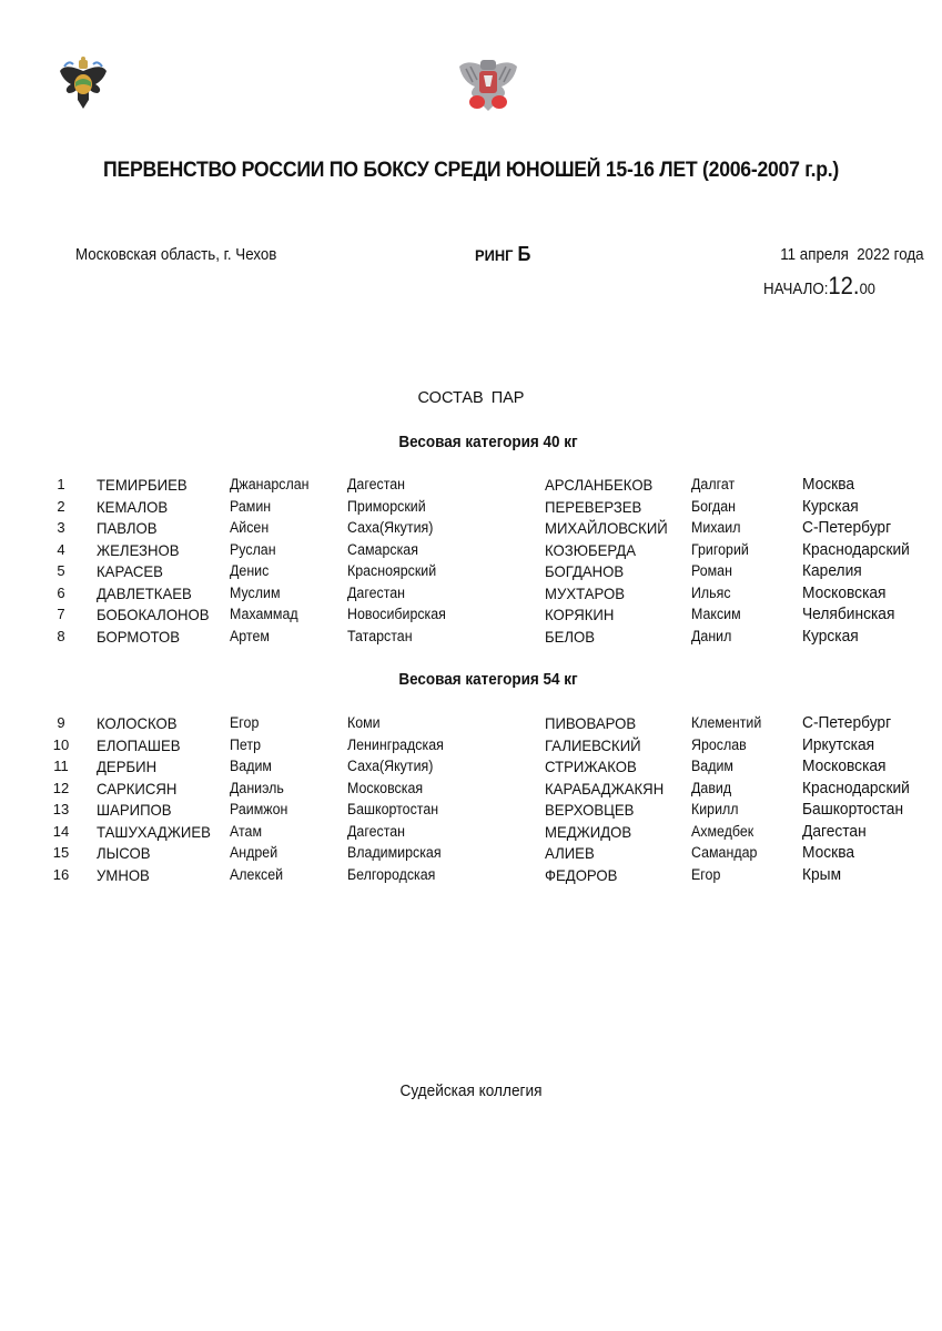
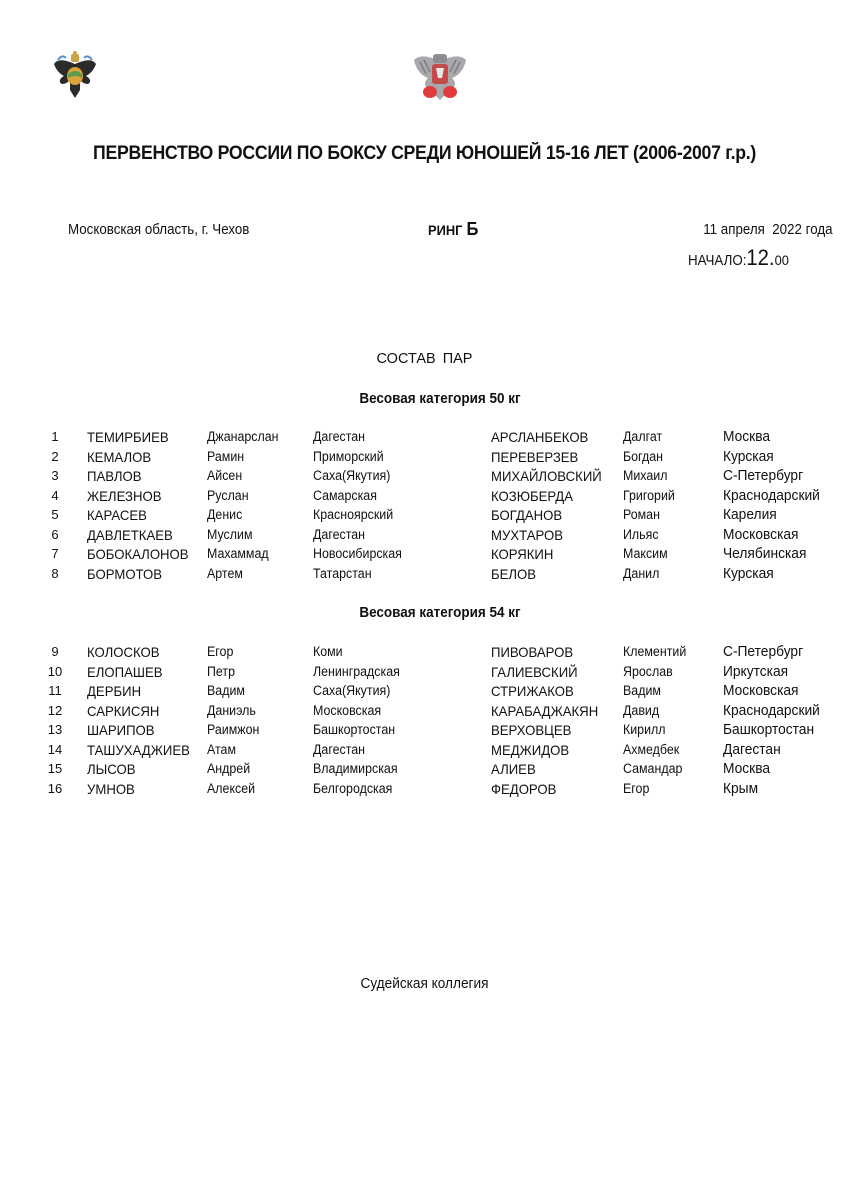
  ПЕРВЕНСТВО РОССИИ ПО БОКСУ СРЕДИ ЮНОШЕЙ 15-16 ЛЕТ (2006-2007 г.р.)
  Московская область, г. Чехов
  РИНГ Б
  11 апреля 2022 года
  НАЧАЛО:12.00
  СОСТАВ ПАР
- Весовая категория 40 кг
+ Весовая категория 50 кг
  1
  ТЕМИРБИЕВ
  Джанарслан
  Дагестан
  АРСЛАНБЕКОВ
  Далгат
  Москва
  2
  КЕМАЛОВ
  Рамин
  Приморский
  ПЕРЕВЕРЗЕВ
  Богдан
  Курская
  3
  ПАВЛОВ
  Айсен
  Саха(Якутия)
  МИХАЙЛОВСКИЙ
  Михаил
  С-Петербург
  4
  ЖЕЛЕЗНОВ
  Руслан
  Самарская
  КОЗЮБЕРДА
  Григорий
  Краснодарский
  5
  КАРАСЕВ
  Денис
  Красноярский
  БОГДАНОВ
  Роман
  Карелия
  6
  ДАВЛЕТКАЕВ
  Муслим
  Дагестан
  МУХТАРОВ
  Ильяс
  Московская
  7
  БОБОКАЛОНОВ
  Махаммад
  Новосибирская
  КОРЯКИН
  Максим
  Челябинская
  8
  БОРМОТОВ
  Артем
  Татарстан
  БЕЛОВ
  Данил
  Курская
  Весовая категория 54 кг
  9
  КОЛОСКОВ
  Егор
  Коми
  ПИВОВАРОВ
  Клементий
  С-Петербург
  10
  ЕЛОПАШЕВ
  Петр
  Ленинградская
  ГАЛИЕВСКИЙ
  Ярослав
  Иркутская
  11
  ДЕРБИН
  Вадим
  Саха(Якутия)
  СТРИЖАКОВ
  Вадим
  Московская
  12
  САРКИСЯН
  Даниэль
  Московская
  КАРАБАДЖАКЯН
  Давид
  Краснодарский
  13
  ШАРИПОВ
  Раимжон
  Башкортостан
  ВЕРХОВЦЕВ
  Кирилл
  Башкортостан
  14
  ТАШУХАДЖИЕВ
  Атам
  Дагестан
  МЕДЖИДОВ
  Ахмедбек
  Дагестан
  15
  ЛЫСОВ
  Андрей
  Владимирская
  АЛИЕВ
  Самандар
  Москва
  16
  УМНОВ
  Алексей
  Белгородская
  ФЕДОРОВ
  Егор
  Крым
  Судейская коллегия
